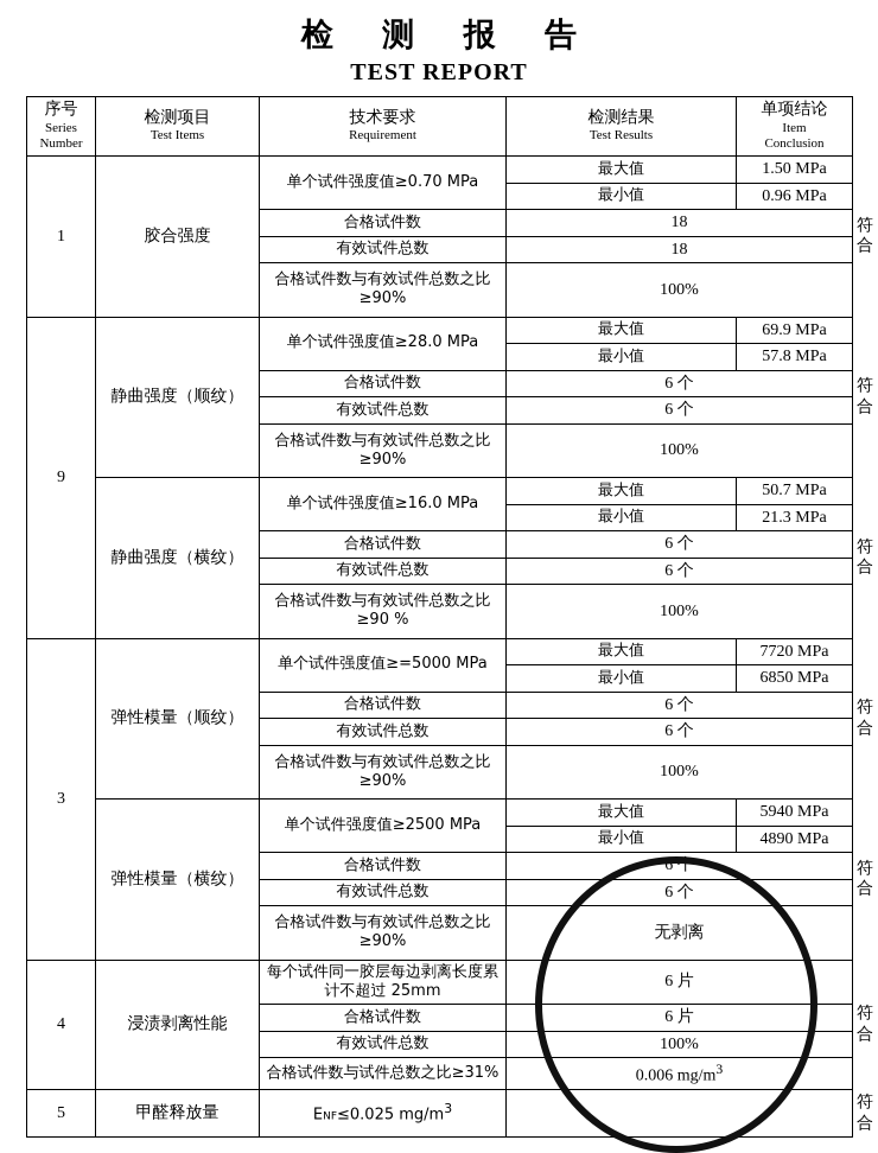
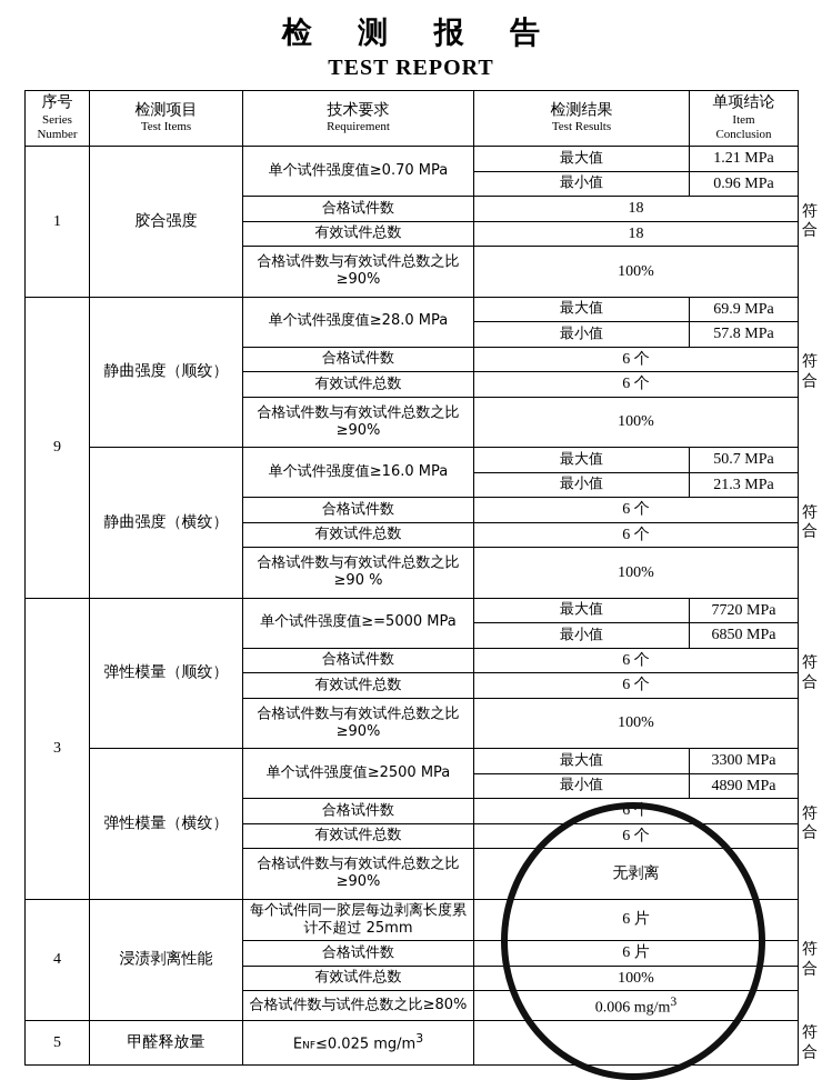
  检 测 报 告
  TEST REPORT
  序号 Series Number	检测项目 Test Items	技术要求 Requirement	检测结果 Test Results	单项结论 Item Conclusion
- 1	胶合强度	单个试件强度值≥0.70 MPa	最大值	1.50 MPa	符合
+ 1	胶合强度	单个试件强度值≥0.70 MPa	最大值	1.21 MPa	符合
  最小值	0.96 MPa
  合格试件数	18
  有效试件总数	18
  合格试件数与有效试件总数之比≥90%	100%
  9	静曲强度（顺纹）	单个试件强度值≥28.0 MPa	最大值	69.9 MPa	符合
  最小值	57.8 MPa
  合格试件数	6 个
  有效试件总数	6 个
  合格试件数与有效试件总数之比≥90%	100%
  静曲强度（横纹）	单个试件强度值≥16.0 MPa	最大值	50.7 MPa	符合
  最小值	21.3 MPa
  合格试件数	6 个
  有效试件总数	6 个
  合格试件数与有效试件总数之比≥90 %	100%
  3	弹性模量（顺纹）	单个试件强度值≥=5000 MPa	最大值	7720 MPa	符合
  最小值	6850 MPa
  合格试件数	6 个
  有效试件总数	6 个
  合格试件数与有效试件总数之比≥90%	100%
- 弹性模量（横纹）	单个试件强度值≥2500 MPa	最大值	5940 MPa	符合
+ 弹性模量（横纹）	单个试件强度值≥2500 MPa	最大值	3300 MPa	符合
  最小值	4890 MPa
  合格试件数	6 个
  有效试件总数	6 个
  合格试件数与有效试件总数之比≥90%	无剥离
  4	浸渍剥离性能	每个试件同一胶层每边剥离长度累计不超过 25mm	6 片	符合
  合格试件数	6 片
  有效试件总数	100%
- 合格试件数与试件总数之比≥31%	0.006 mg/m3
+ 合格试件数与试件总数之比≥80%	0.006 mg/m3
  5	甲醛释放量	ENF≤0.025 mg/m3		符合
